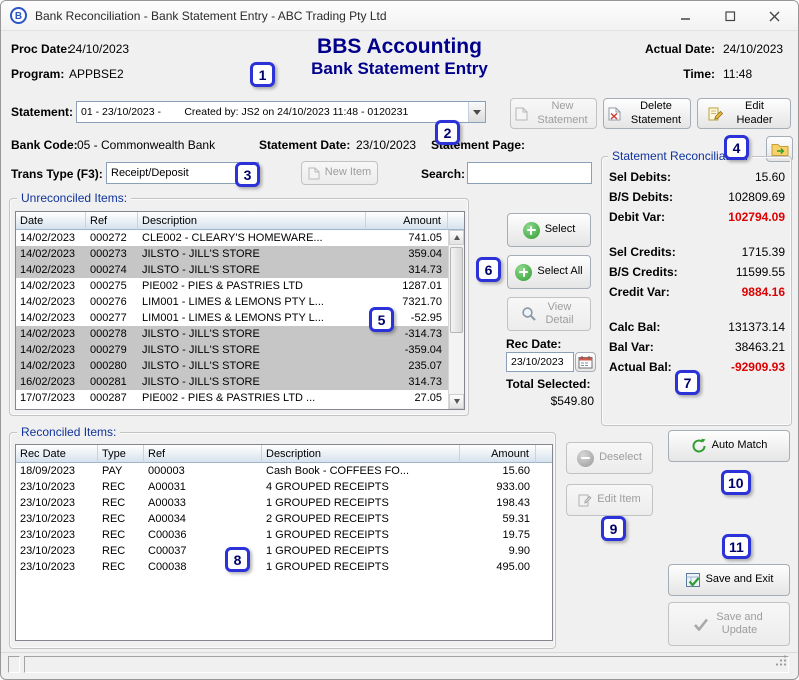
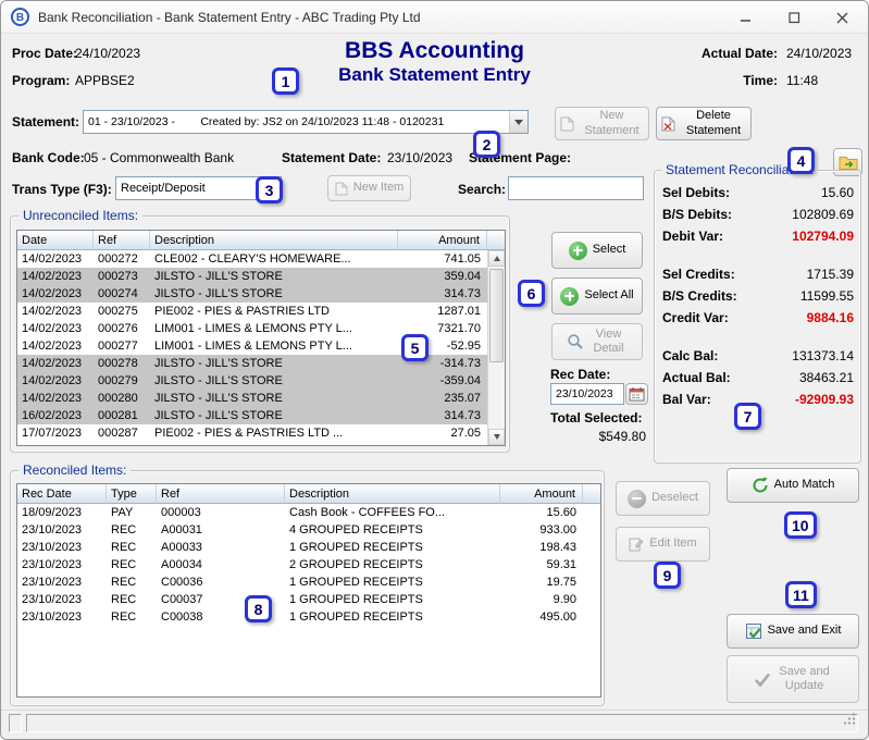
  B
  Bank Reconciliation - Bank Statement Entry - ABC Trading Pty Ltd
  Proc Date:
  24/10/2023
  Program:
  APPBSE2
  BBS Accounting
  Bank Statement Entry
  Actual Date:
  24/10/2023
  Time:
  11:48
  Statement:
  01 - 23/10/2023 - Created by: JS2 on 24/10/2023 11:48 - 0120231
  New Statement
  Delete Statement
- Edit Header
  Bank Code:
  05 - Commonwealth Bank
  Statement Date:
  23/10/2023
  Statement Page:
  Trans Type (F3):
  Receipt/Deposit
  New Item
  Search:
  Unreconciled Items:
  Date	Ref	Description	Amount
  14/02/2023	000272	CLE002 - CLEARY'S HOMEWARE...	741.05
  14/02/2023	000273	JILSTO - JILL'S STORE	359.04
  14/02/2023	000274	JILSTO - JILL'S STORE	314.73
  14/02/2023	000275	PIE002 - PIES & PASTRIES LTD	1287.01
  14/02/2023	000276	LIM001 - LIMES & LEMONS PTY L...	7321.70
  14/02/2023	000277	LIM001 - LIMES & LEMONS PTY L...	-52.95
  14/02/2023	000278	JILSTO - JILL'S STORE	-314.73
  14/02/2023	000279	JILSTO - JILL'S STORE	-359.04
  14/02/2023	000280	JILSTO - JILL'S STORE	235.07
  16/02/2023	000281	JILSTO - JILL'S STORE	314.73
  17/07/2023	000287	PIE002 - PIES & PASTRIES LTD ...	27.05
  Select
  Select All
  View Detail
  Rec Date:
  23/10/2023
  Total Selected:
  $549.80
  Statement Reconcilia
  Sel Debits:
  15.60
  B/S Debits:
  102809.69
  Debit Var:
  102794.09
  Sel Credits:
  1715.39
  B/S Credits:
  11599.55
  Credit Var:
  9884.16
  Calc Bal:
  131373.14
- Bal Var:
+ Actual Bal:
  38463.21
- Actual Bal:
+ Bal Var:
  -92909.93
  Reconciled Items:
  Rec Date	Type	Ref	Description	Amount
  18/09/2023	PAY	000003	Cash Book - COFFEES FO...	15.60
  23/10/2023	REC	A00031	4 GROUPED RECEIPTS	933.00
  23/10/2023	REC	A00033	1 GROUPED RECEIPTS	198.43
  23/10/2023	REC	A00034	2 GROUPED RECEIPTS	59.31
  23/10/2023	REC	C00036	1 GROUPED RECEIPTS	19.75
  23/10/2023	REC	C00037	1 GROUPED RECEIPTS	9.90
  23/10/2023	REC	C00038	1 GROUPED RECEIPTS	495.00
  Deselect
  Edit Item
  Auto Match
  Save and Exit
  Save and Update
  1
  2
  3
  4
  5
  6
  7
  8
  9
  10
  11
